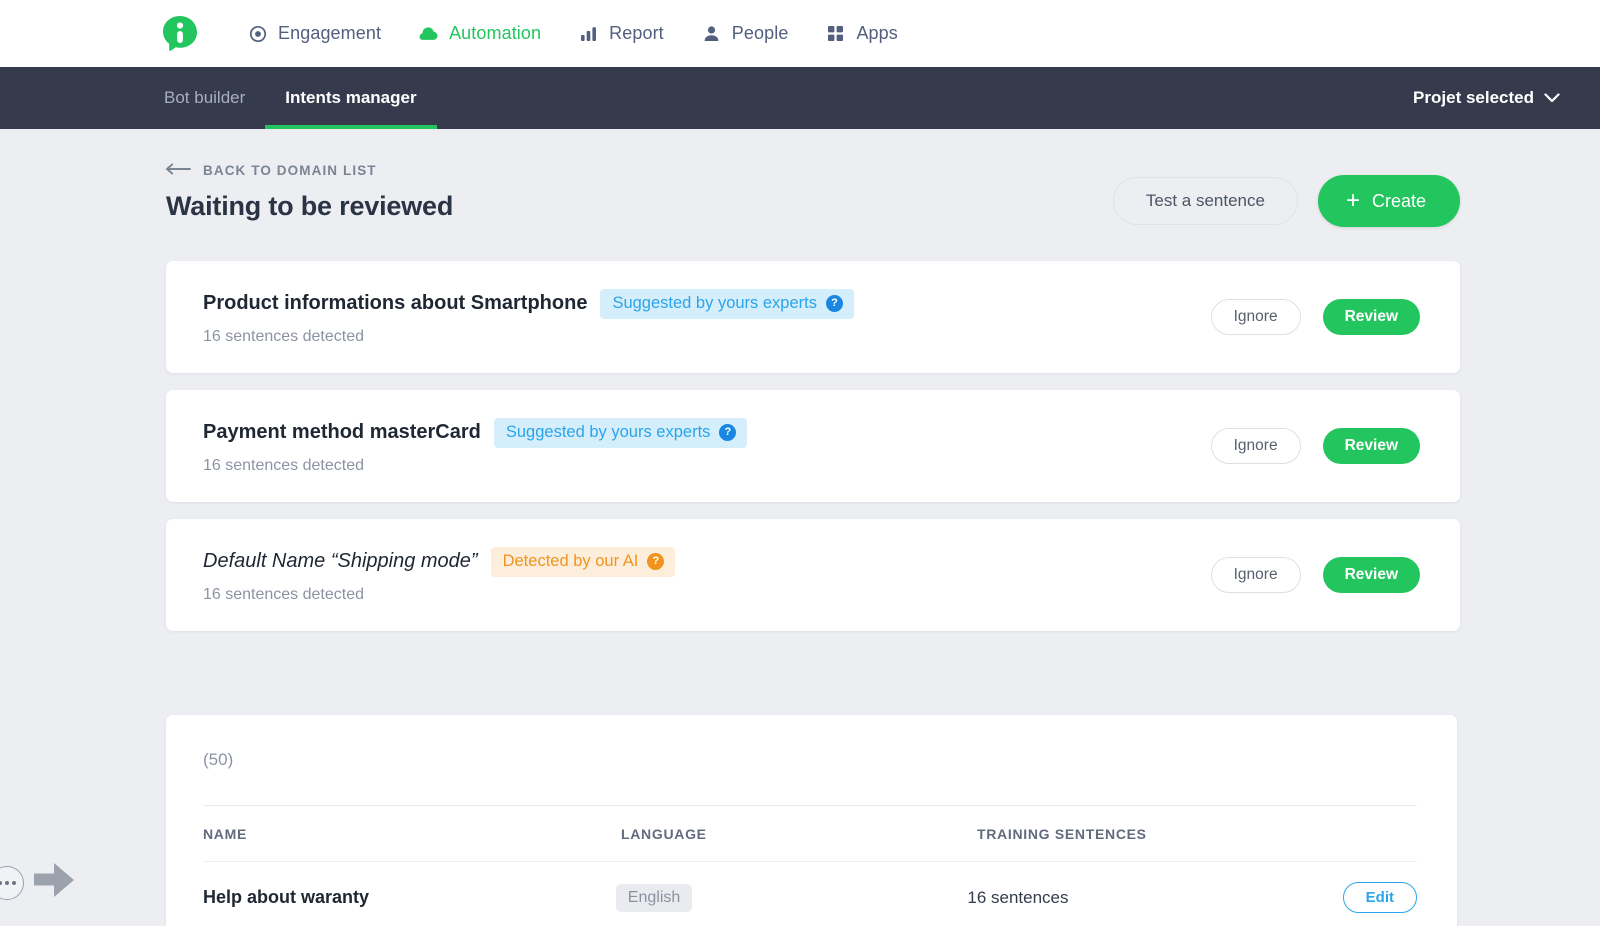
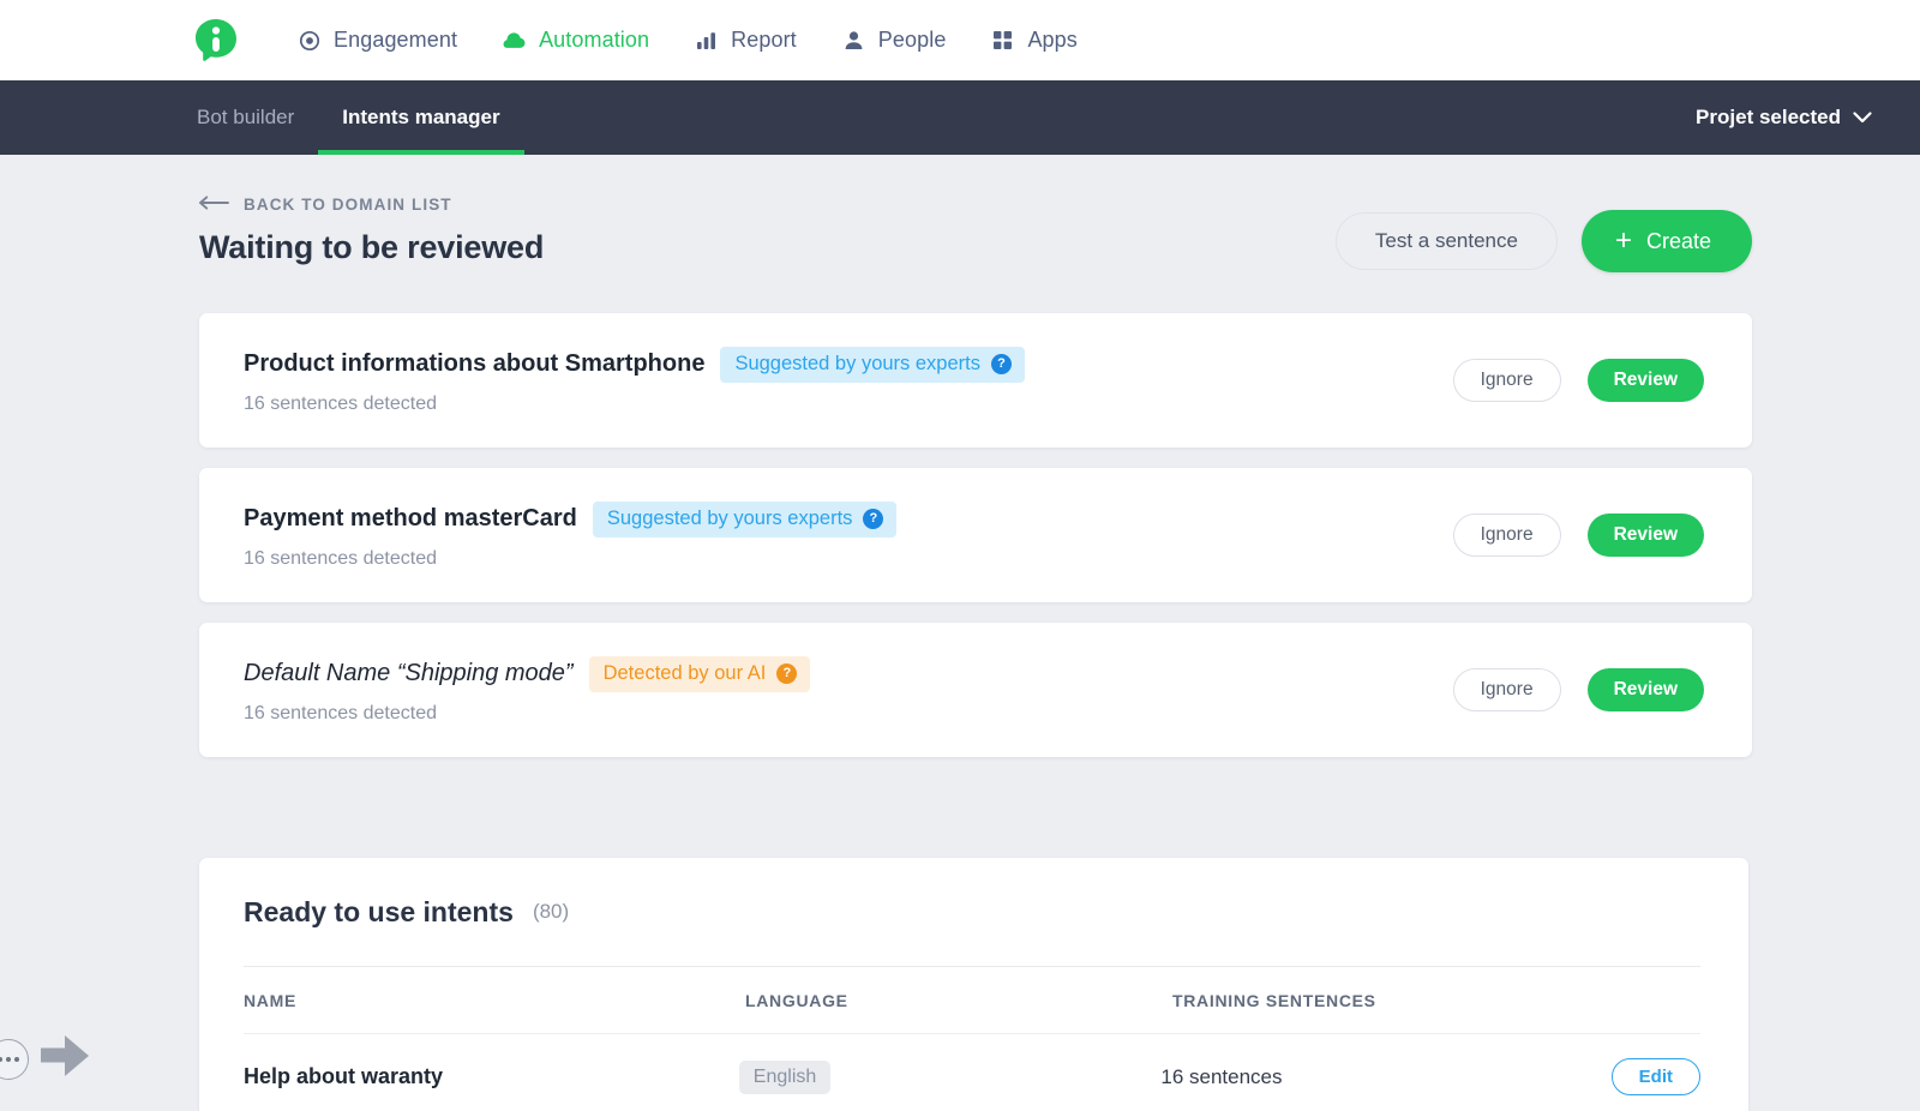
  Engagement
  Automation
  Report
  People
  Apps
  Bot builder
  Intents manager
  Projet selected
  BACK TO DOMAIN LIST
  Waiting to be reviewed
  Test a sentence
  +
  Create
  Product informations about Smartphone
  Suggested by yours experts
  ?
  16 sentences detected
  Ignore
  Review
  Payment method masterCard
  Suggested by yours experts
  ?
  16 sentences detected
  Ignore
  Review
  Default Name “Shipping mode”
  Detected by our AI
  ?
  16 sentences detected
  Ignore
  Review
+ Ready to use intents
- (50)
+ (80)
  NAME
  LANGUAGE
  TRAINING SENTENCES
  Help about waranty
  English
  16 sentences
  Edit
